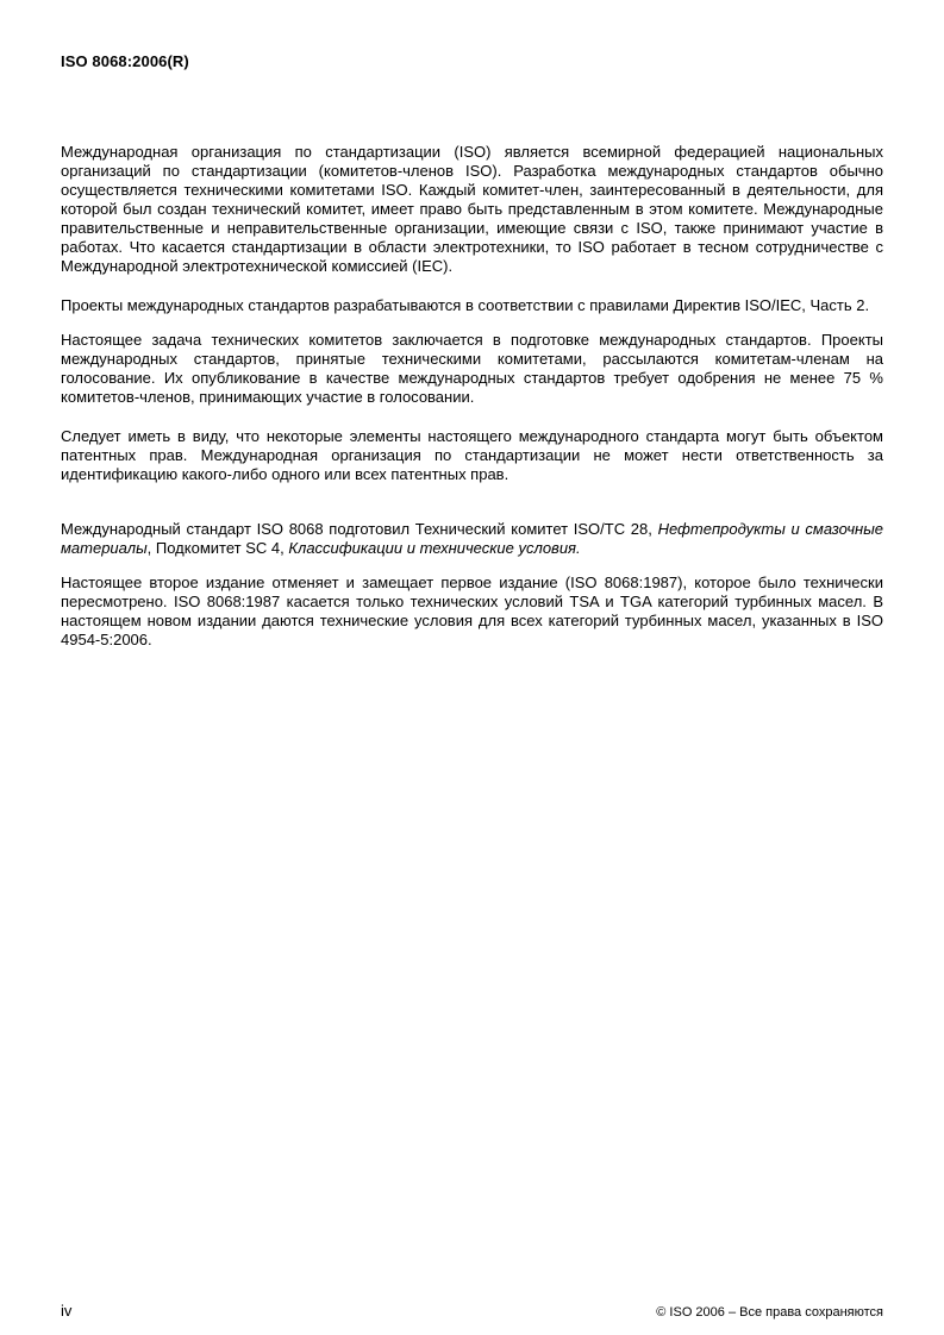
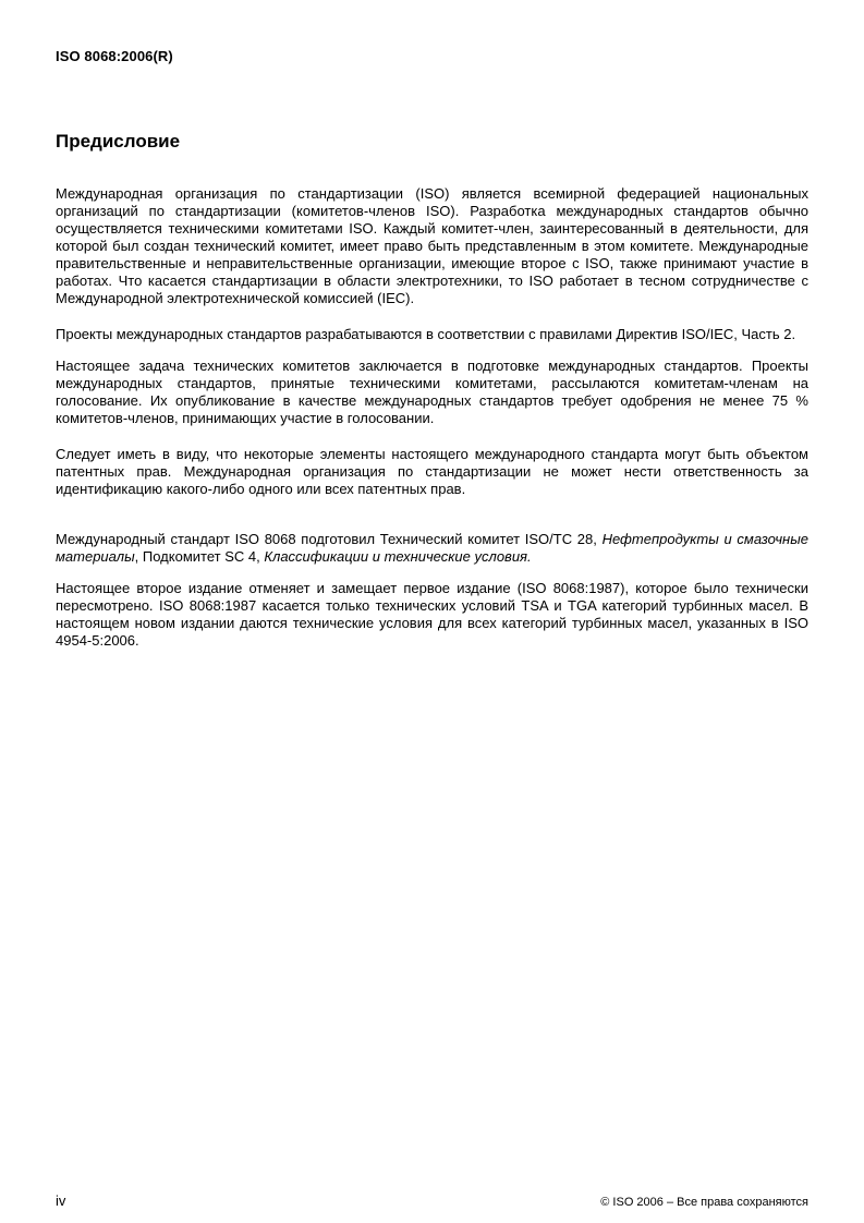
  ISO 8068:2006(R)
+ Предисловие
- Международная организация по стандартизации (ISO) является всемирной федерацией национальных организаций по стандартизации (комитетов-членов ISO). Разработка международных стандартов обычно осуществляется техническими комитетами ISO. Каждый комитет-член, заинтересованный в деятельности, для которой был создан технический комитет, имеет право быть представленным в этом комитете. Международные правительственные и неправительственные организации, имеющие связи с ISO, также принимают участие в работах. Что касается стандартизации в области электротехники, то ISO работает в тесном сотрудничестве с Международной электротехнической комиссией (IEC).
+ Международная организация по стандартизации (ISO) является всемирной федерацией национальных организаций по стандартизации (комитетов-членов ISO). Разработка международных стандартов обычно осуществляется техническими комитетами ISO. Каждый комитет-член, заинтересованный в деятельности, для которой был создан технический комитет, имеет право быть представленным в этом комитете. Международные правительственные и неправительственные организации, имеющие второе с ISO, также принимают участие в работах. Что касается стандартизации в области электротехники, то ISO работает в тесном сотрудничестве с Международной электротехнической комиссией (IEC).
  Проекты международных стандартов разрабатываются в соответствии с правилами Директив ISO/IEC, Часть 2.
  Настоящее задача технических комитетов заключается в подготовке международных стандартов. Проекты международных стандартов, принятые техническими комитетами, рассылаются комитетам-членам на голосование. Их опубликование в качестве международных стандартов требует одобрения не менее 75 % комитетов-членов, принимающих участие в голосовании.
  Следует иметь в виду, что некоторые элементы настоящего международного стандарта могут быть объектом патентных прав. Международная организация по стандартизации не может нести ответственность за идентификацию какого-либо одного или всех патентных прав.
  Международный стандарт ISO 8068 подготовил Технический комитет ISO/TC 28, Нефтепродукты и смазочные материалы, Подкомитет SC 4, Классификации и технические условия.
  Настоящее второе издание отменяет и замещает первое издание (ISO 8068:1987), которое было технически пересмотрено. ISO 8068:1987 касается только технических условий TSA и TGA категорий турбинных масел. В настоящем новом издании даются технические условия для всех категорий турбинных масел, указанных в ISO 4954-5:2006.
  iv
  © ISO 2006 – Все права сохраняются
